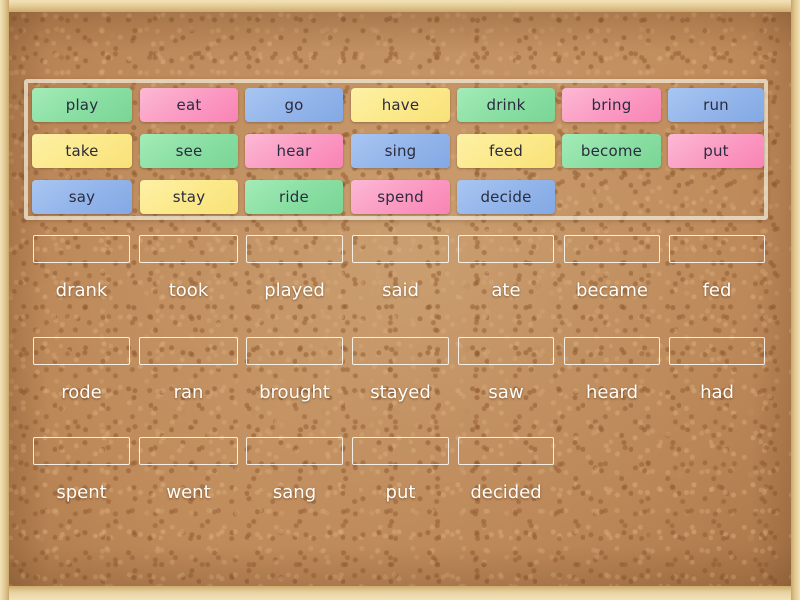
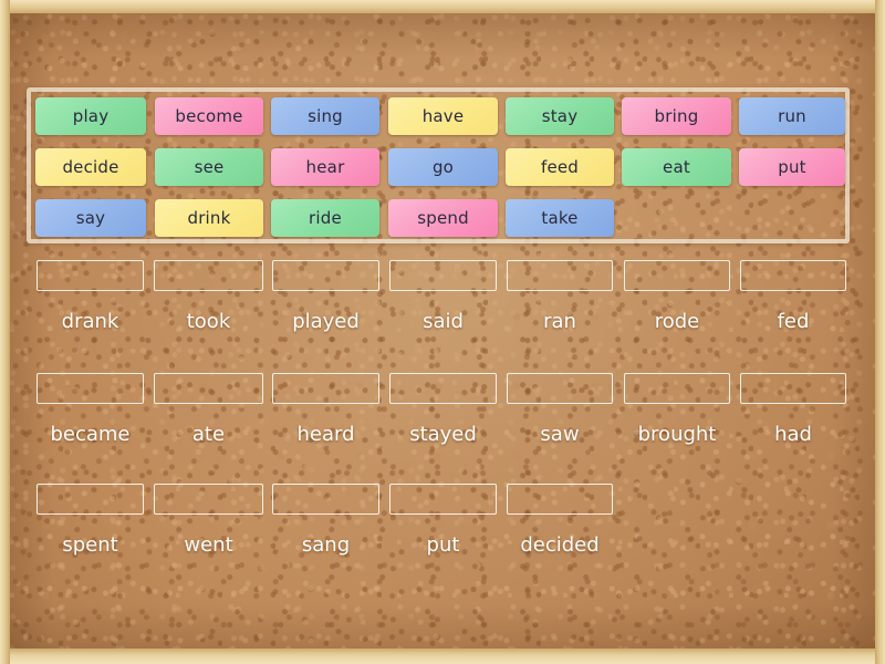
  play
- eat
+ become
- go
+ sing
  have
- drink
+ stay
  bring
  run
- take
+ decide
  see
  hear
- sing
+ go
  feed
- become
+ eat
  put
  say
- stay
+ drink
  ride
  spend
- decide
+ take
  drank
  took
  played
  said
- ate
+ ran
- became
+ rode
  fed
- rode
+ became
- ran
+ ate
- brought
+ heard
  stayed
  saw
- heard
+ brought
  had
  spent
  went
  sang
  put
  decided
